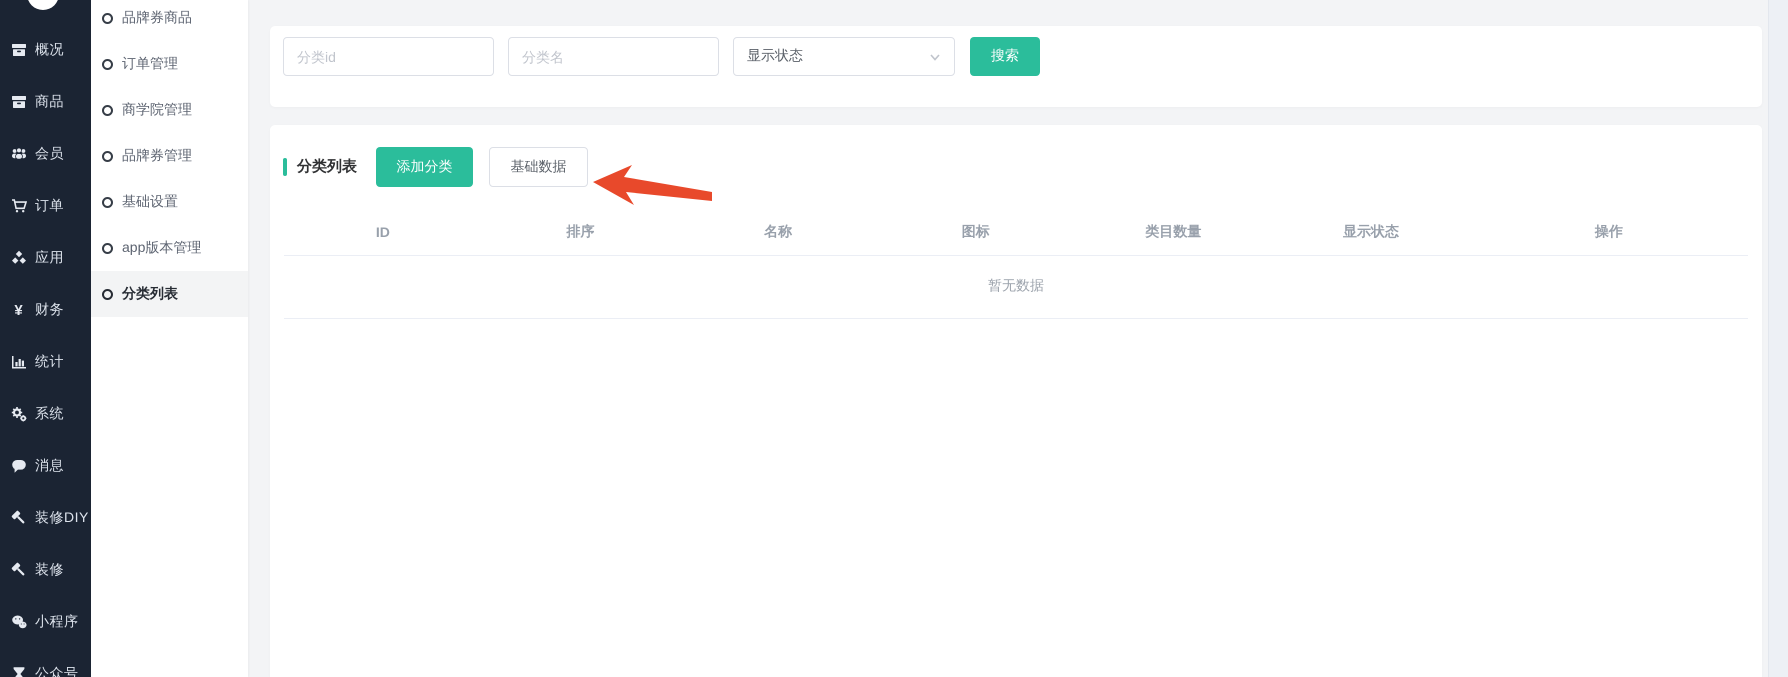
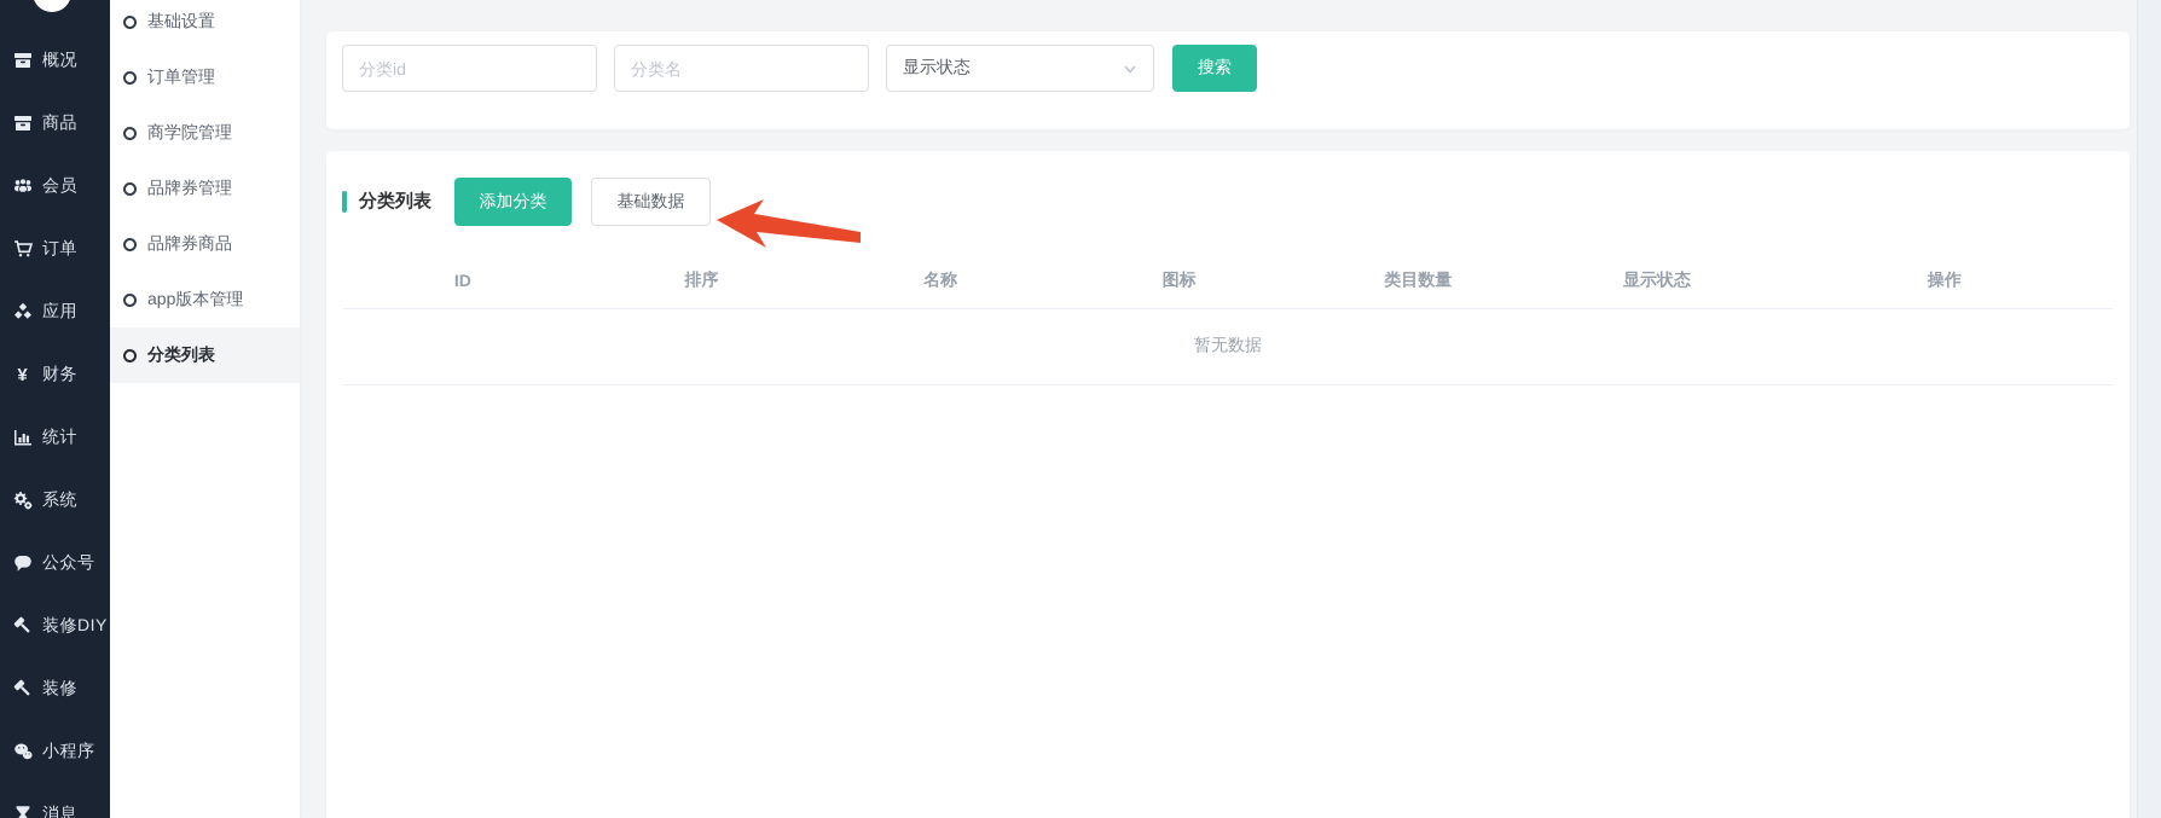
  概况
  商品
  会员
  订单
  应用
  ¥
  财务
  统计
  系统
- 消息
+ 公众号
  装修DIY
  装修
  小程序
- 公众号
+ 消息
- 品牌券商品
+ 基础设置
  订单管理
  商学院管理
  品牌券管理
- 基础设置
+ 品牌券商品
  app版本管理
  分类列表
  分类id
  分类名
  显示状态
  搜索
  分类列表
  添加分类
  基础数据
  ID	排序	名称	图标	类目数量	显示状态	操作
  暂无数据
